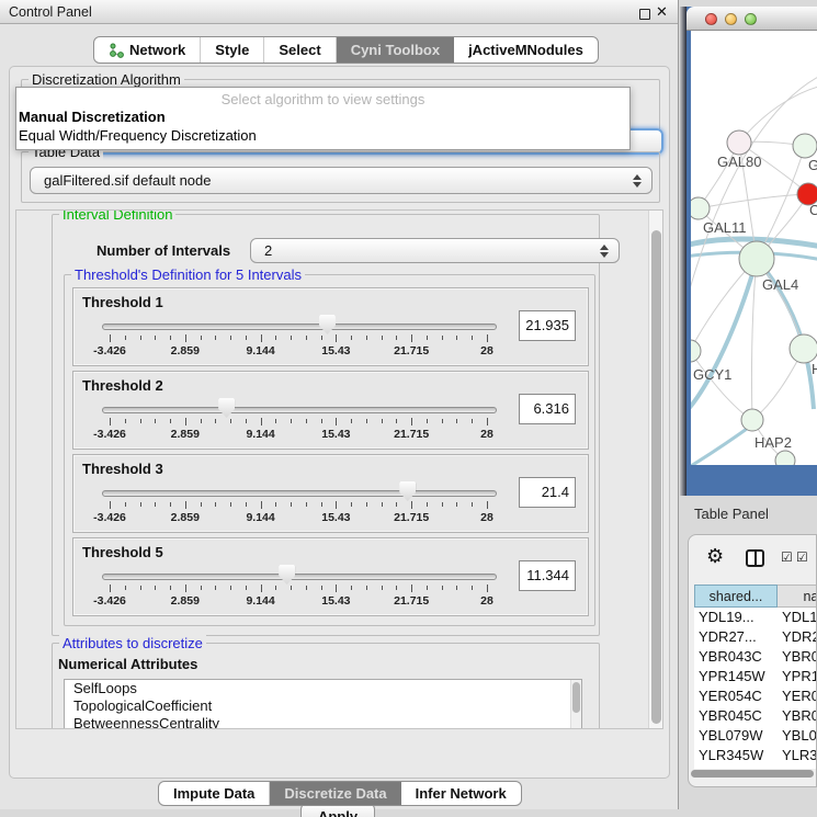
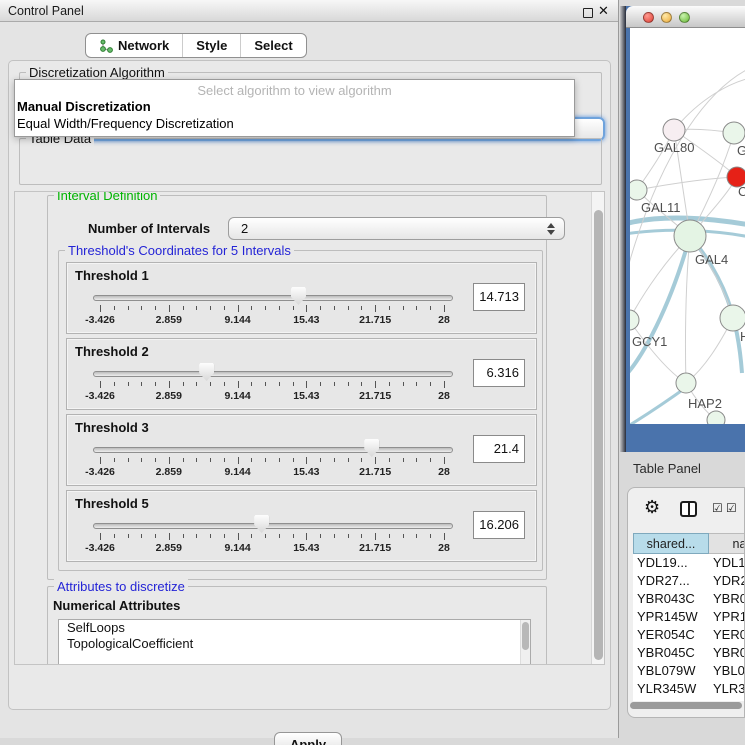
  Control Panel
  ✕
  Network
  Style
  Select
- Cyni Toolbox
- jActiveMNodules
  Discretization Algorithm
  Table Data
- galFiltered.sif default node
- Select algorithm to view settings
+ Select algorithm to view algorithm
  Manual Discretization
  Equal Width/Frequency Discretization
  Interval Definition
  Number of Intervals
  2
- Threshold's Definition for 5 Intervals
+ Threshold's Coordinates for 5 Intervals
  Threshold 1
  -3.426
  2.859
  9.144
  15.43
  21.715
  28
- 21.935
+ 14.713
  Threshold 2
  -3.426
  2.859
  9.144
  15.43
  21.715
  28
  6.316
  Threshold 3
  -3.426
  2.859
  9.144
  15.43
  21.715
  28
  21.4
  Threshold 5
  -3.426
  2.859
  9.144
  15.43
  21.715
  28
- 11.344
+ 16.206
  Attributes to discretize
  Numerical Attributes
  SelfLoops
  TopologicalCoefficient
- BetweennessCentrality
- Impute Data
- Discretize Data
- Infer Network
  GAL80
  C
  GAL11
  GAL4
  GCY1
  HAP2
  Table Panel
  ⚙
  ☑
  ☑
  shared...
  na
  YDL19...
  YDL1
  YDR27...
  YDR
  YBR043C
  YBR0
  YPR145W
  YPR1
  YER054C
  YER0
  YBR045C
  YBR0
  YBL079W
  YBL0
  YLR345W
  YLR3
